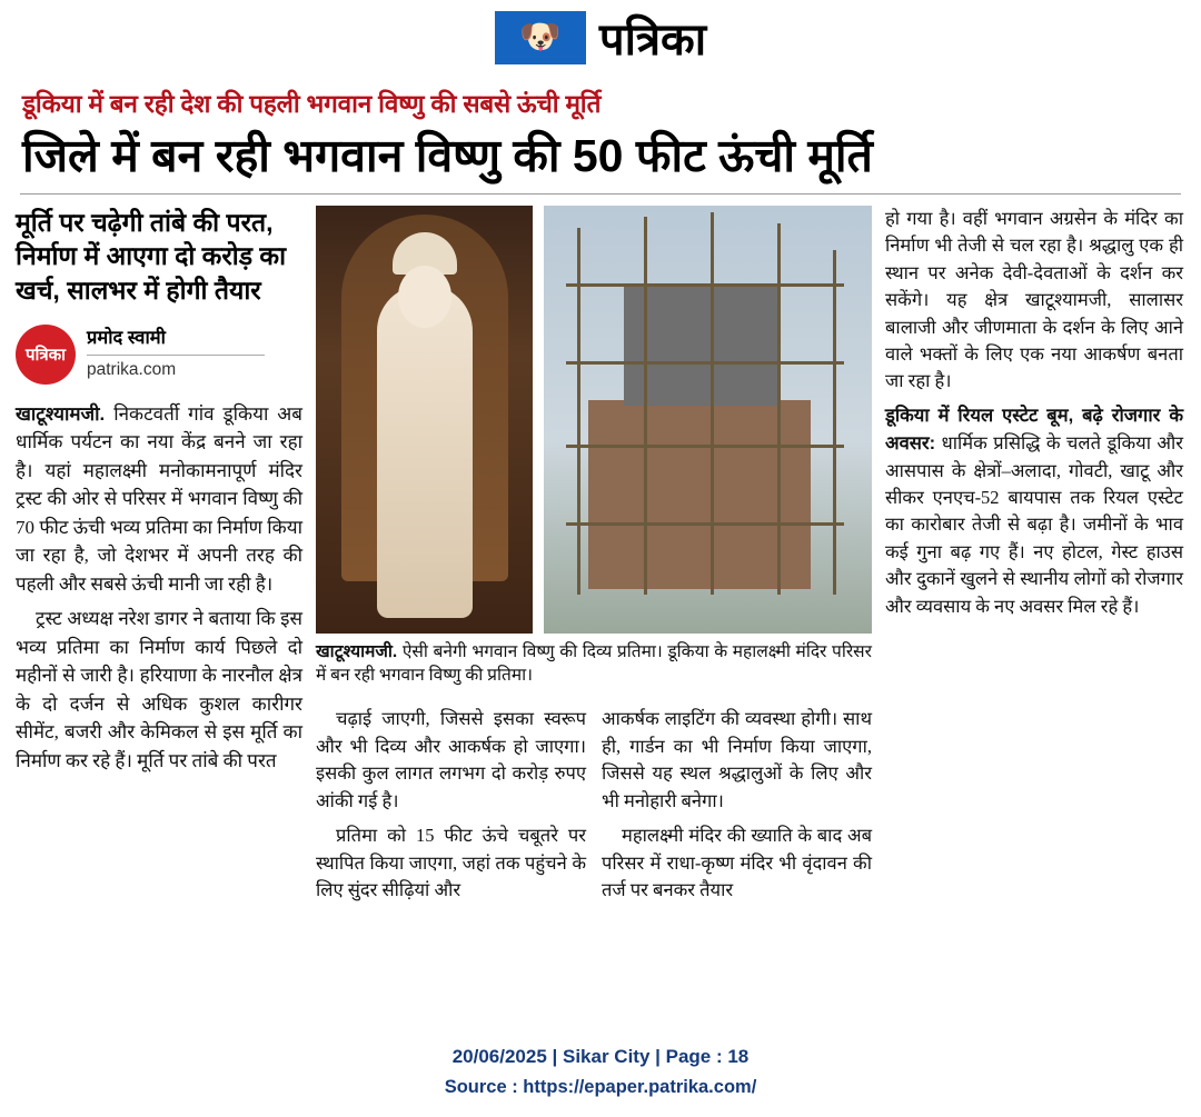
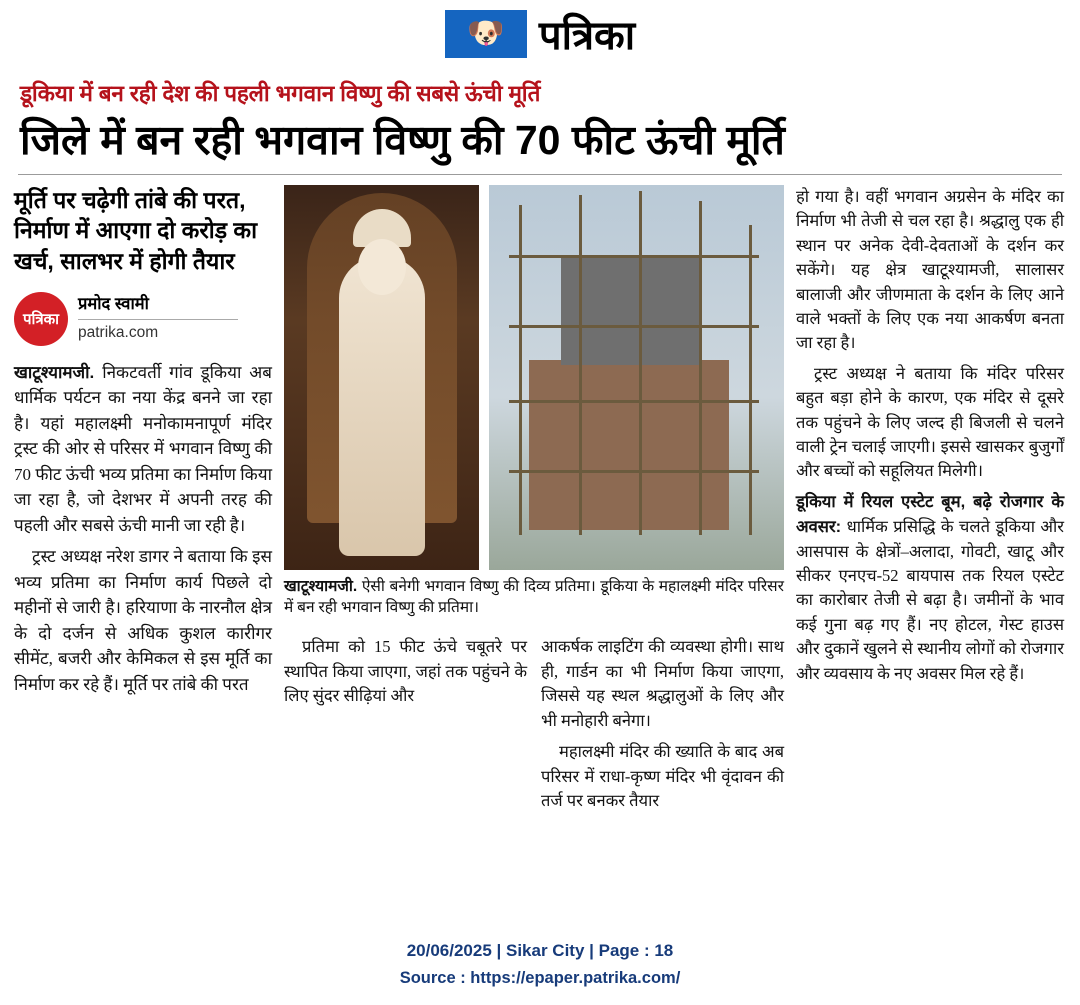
  🐶
  पत्रिका
  डूकिया में बन रही देश की पहली भगवान विष्णु की सबसे ऊंची मूर्ति
- जिले में बन रही भगवान विष्णु की 50 फीट ऊंची मूर्ति
+ जिले में बन रही भगवान विष्णु की 70 फीट ऊंची मूर्ति
  मूर्ति पर चढ़ेगी तांबे की परत, निर्माण में आएगा दो करोड़ का खर्च, सालभर में होगी तैयार
  पत्रिका
  प्रमोद स्वामी
  patrika.com
  खाटूश्यामजी. निकटवर्ती गांव डूकिया अब धार्मिक पर्यटन का नया केंद्र बनने जा रहा है। यहां महालक्ष्मी मनोकामनापूर्ण मंदिर ट्रस्ट की ओर से परिसर में भगवान विष्णु की 70 फीट ऊंची भव्य प्रतिमा का निर्माण किया जा रहा है, जो देशभर में अपनी तरह की पहली और सबसे ऊंची मानी जा रही है।
  ट्रस्ट अध्यक्ष नरेश डागर ने बताया कि इस भव्य प्रतिमा का निर्माण कार्य पिछले दो महीनों से जारी है। हरियाणा के नारनौल क्षेत्र के दो दर्जन से अधिक कुशल कारीगर सीमेंट, बजरी और केमिकल से इस मूर्ति का निर्माण कर रहे हैं। मूर्ति पर तांबे की परत
  खाटूश्यामजी. ऐसी बनेगी भगवान विष्णु की दिव्य प्रतिमा। डूकिया के महालक्ष्मी मंदिर परिसर में बन रही भगवान विष्णु की प्रतिमा।
- चढ़ाई जाएगी, जिससे इसका स्वरूप और भी दिव्य और आकर्षक हो जाएगा। इसकी कुल लागत लगभग दो करोड़ रुपए आंकी गई है।
  प्रतिमा को 15 फीट ऊंचे चबूतरे पर स्थापित किया जाएगा, जहां तक पहुंचने के लिए सुंदर सीढ़ियां और
  आकर्षक लाइटिंग की व्यवस्था होगी। साथ ही, गार्डन का भी निर्माण किया जाएगा, जिससे यह स्थल श्रद्धालुओं के लिए और भी मनोहारी बनेगा।
  महालक्ष्मी मंदिर की ख्याति के बाद अब परिसर में राधा-कृष्ण मंदिर भी वृंदावन की तर्ज पर बनकर तैयार
  हो गया है। वहीं भगवान अग्रसेन के मंदिर का निर्माण भी तेजी से चल रहा है। श्रद्धालु एक ही स्थान पर अनेक देवी-देवताओं के दर्शन कर सकेंगे। यह क्षेत्र खाटूश्यामजी, सालासर बालाजी और जीणमाता के दर्शन के लिए आने वाले भक्तों के लिए एक नया आकर्षण बनता जा रहा है।
+ ट्रस्ट अध्यक्ष ने बताया कि मंदिर परिसर बहुत बड़ा होने के कारण, एक मंदिर से दूसरे तक पहुंचने के लिए जल्द ही बिजली से चलने वाली ट्रेन चलाई जाएगी। इससे खासकर बुजुर्गों और बच्चों को सहूलियत मिलेगी।
  डूकिया में रियल एस्टेट बूम, बढ़े रोजगार के अवसर: धार्मिक प्रसिद्धि के चलते डूकिया और आसपास के क्षेत्रों–अलादा, गोवटी, खाटू और सीकर एनएच-52 बायपास तक रियल एस्टेट का कारोबार तेजी से बढ़ा है। जमीनों के भाव कई गुना बढ़ गए हैं। नए होटल, गेस्ट हाउस और दुकानें खुलने से स्थानीय लोगों को रोजगार और व्यवसाय के नए अवसर मिल रहे हैं।
  20/06/2025 | Sikar City | Page : 18
  Source : https://epaper.patrika.com/
